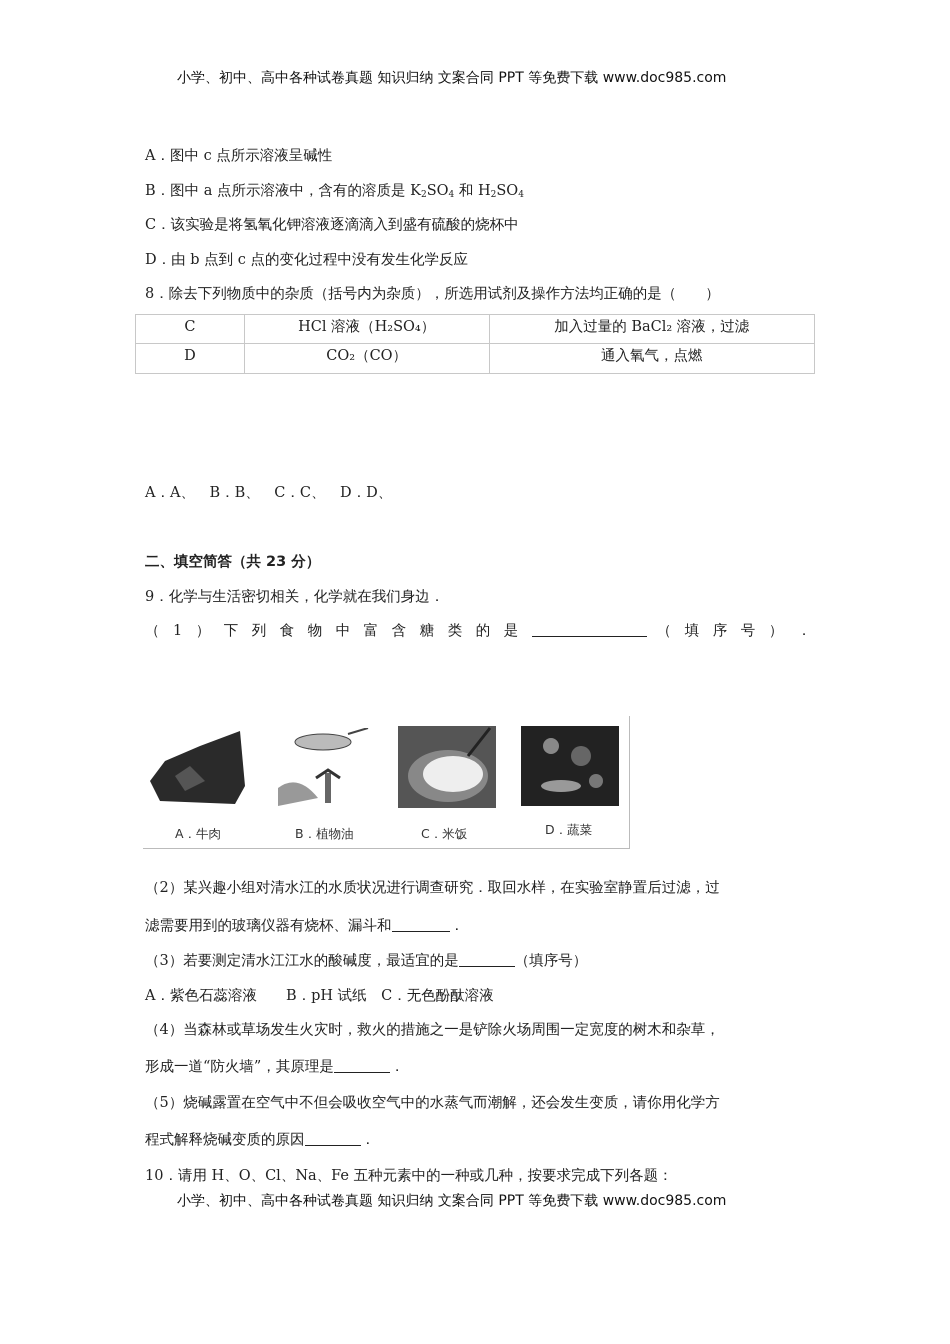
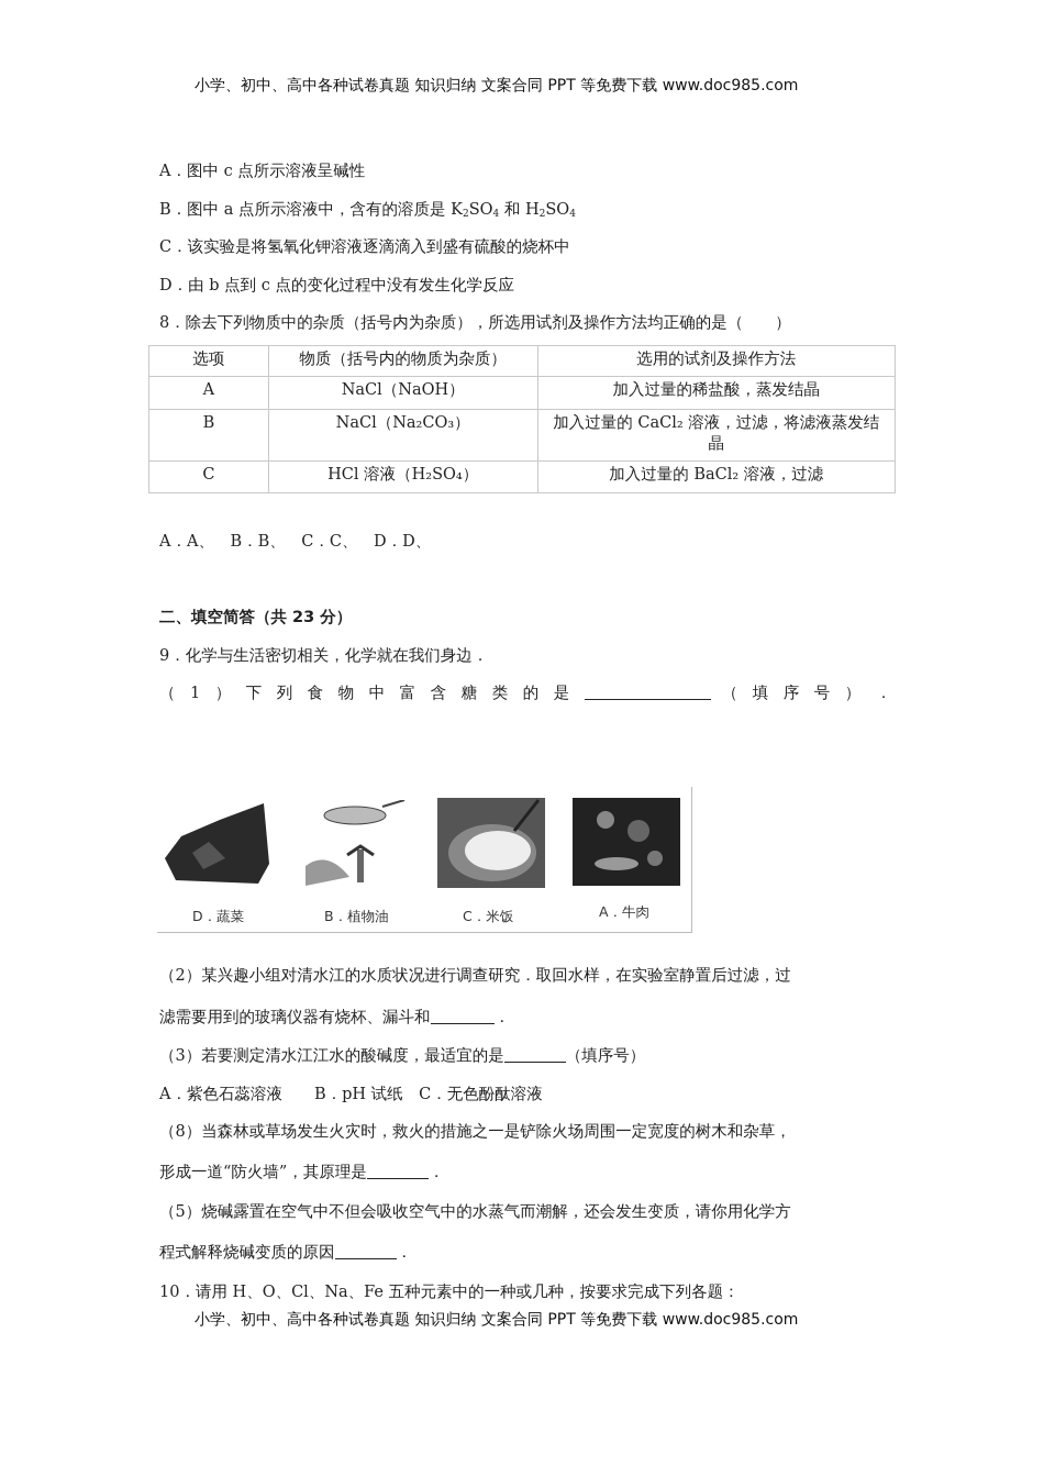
  小学、初中、高中各种试卷真题 知识归纳 文案合同 PPT 等免费下载 www.doc985.com
  A．图中 c 点所示溶液呈碱性
  B．图中 a 点所示溶液中，含有的溶质是 K2SO4 和 H2SO4
  C．该实验是将氢氧化钾溶液逐滴滴入到盛有硫酸的烧杯中
  D．由 b 点到 c 点的变化过程中没有发生化学反应
  8．除去下列物质中的杂质（括号内为杂质），所选用试剂及操作方法均正确的是（ ）
+ 选项	物质（括号内的物质为杂质）	选用的试剂及操作方法
+ A	NaCl（NaOH）	加入过量的稀盐酸，蒸发结晶
+ B	NaCl（Na₂CO₃）	加入过量的 CaCl₂ 溶液，过滤，将滤液蒸发结晶
  C	HCl 溶液（H₂SO₄）	加入过量的 BaCl₂ 溶液，过滤
- D	CO₂（CO）	通入氧气，点燃
  A．A、 B．B、 C．C、 D．D、
  二、填空简答（共 23 分）
  9．化学与生活密切相关，化学就在我们身边．
  （1）下列食物中富含糖类的是 （填序号）．
- A．牛肉
+ D．蔬菜
  B．植物油
  C．米饭
- D．蔬菜
+ A．牛肉
  （2）某兴趣小组对清水江的水质状况进行调查研究．取回水样，在实验室静置后过滤，过
  滤需要用到的玻璃仪器有烧杯、漏斗和 ．
  （3）若要测定清水江江水的酸碱度，最适宜的是 （填序号）
  A．紫色石蕊溶液 B．pH 试纸 C．无色酚酞溶液
- （4）当森林或草场发生火灾时，救火的措施之一是铲除火场周围一定宽度的树木和杂草，
+ （8）当森林或草场发生火灾时，救火的措施之一是铲除火场周围一定宽度的树木和杂草，
  形成一道“防火墙”，其原理是 ．
  （5）烧碱露置在空气中不但会吸收空气中的水蒸气而潮解，还会发生变质，请你用化学方
  程式解释烧碱变质的原因 ．
  10．请用 H、O、Cl、Na、Fe 五种元素中的一种或几种，按要求完成下列各题：
  小学、初中、高中各种试卷真题 知识归纳 文案合同 PPT 等免费下载 www.doc985.com
